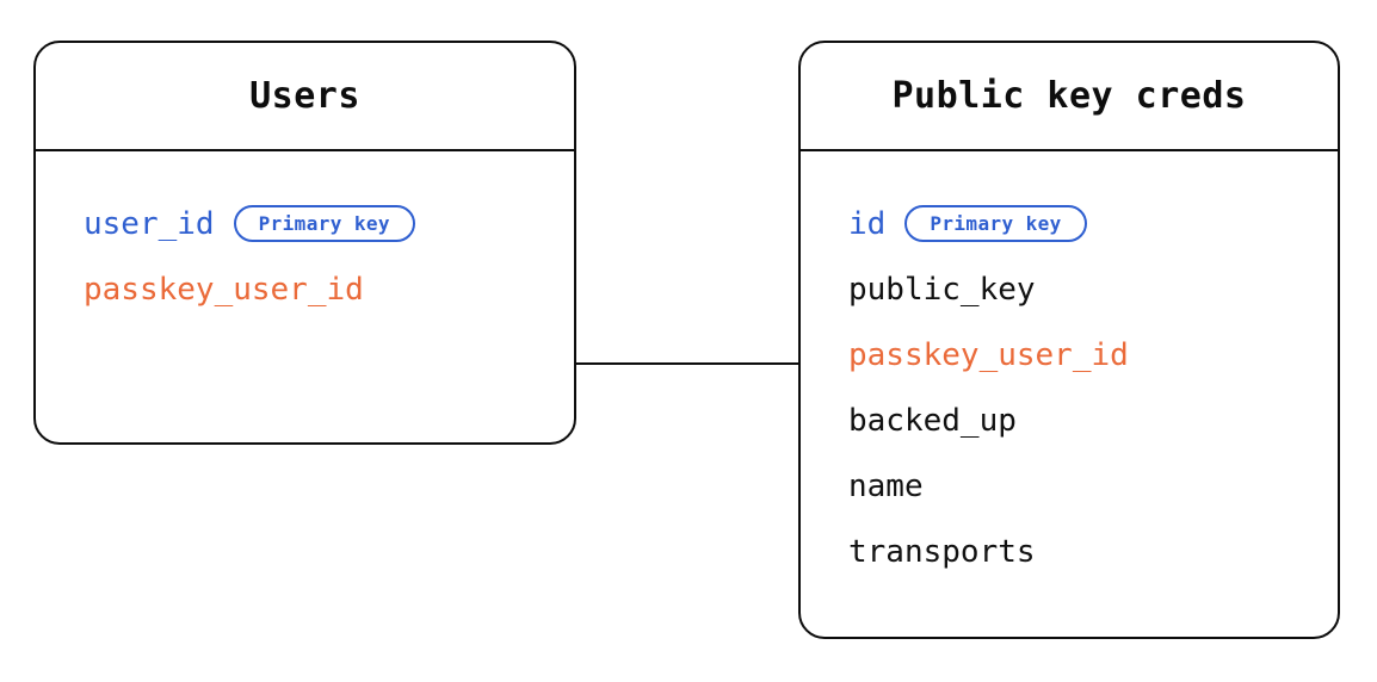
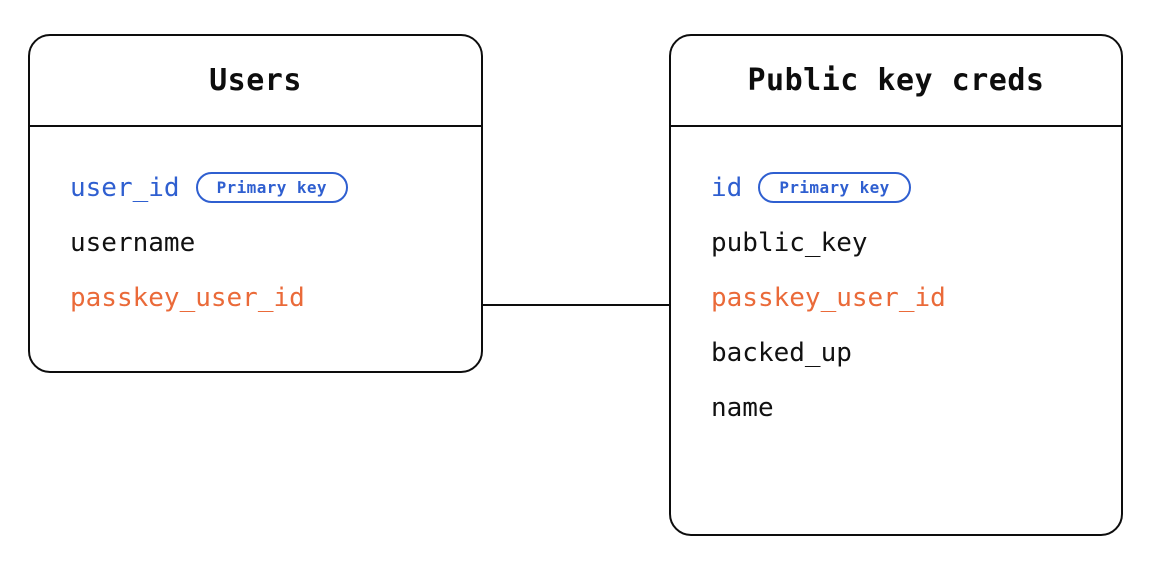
  Users
  user_id
  Primary key
+ username
  passkey_user_id
  Public key creds
  id
  Primary key
  public_key
  passkey_user_id
  backed_up
  name
- transports
